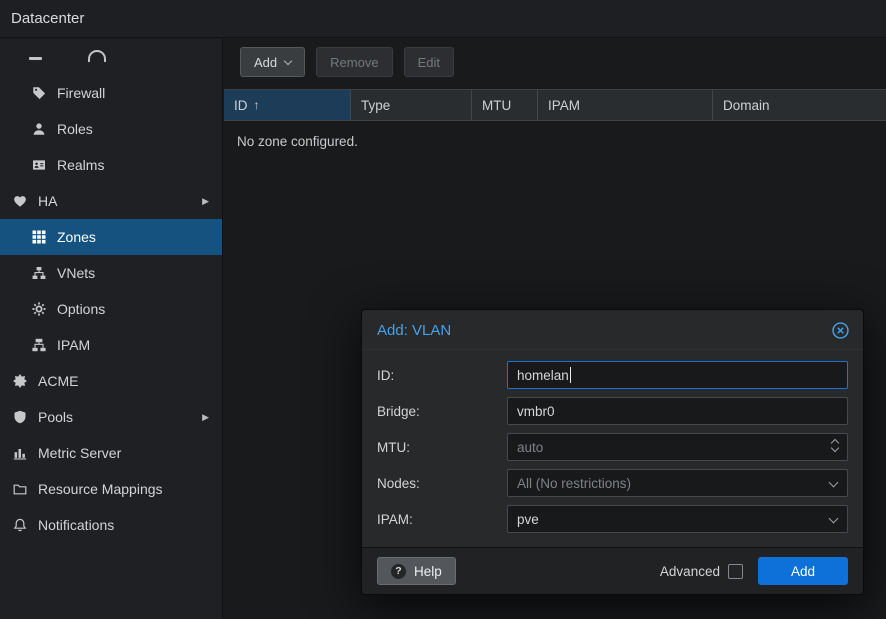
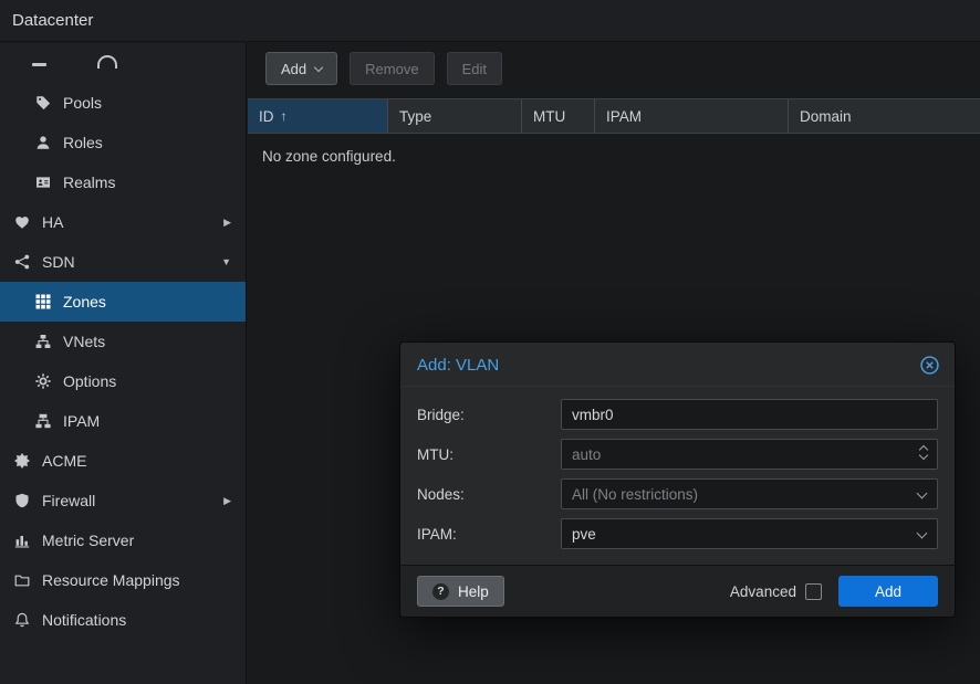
  Datacenter
- Firewall
+ Pools
  Roles
  Realms
  HA
  ▶
+ SDN
+ ▼
  Zones
  VNets
  Options
  IPAM
  ACME
- Pools
+ Firewall
  ▶
  Metric Server
  Resource Mappings
  Notifications
  Add
  Remove
  Edit
  ID
  ↑
  Type
  MTU
  IPAM
  Domain
  No zone configured.
  Add: VLAN
- ID:
- homelan
  Bridge:
  vmbr0
  MTU:
  auto
  Nodes:
  All (No restrictions)
  IPAM:
  pve
  ?
  Help
  Advanced
  Add
